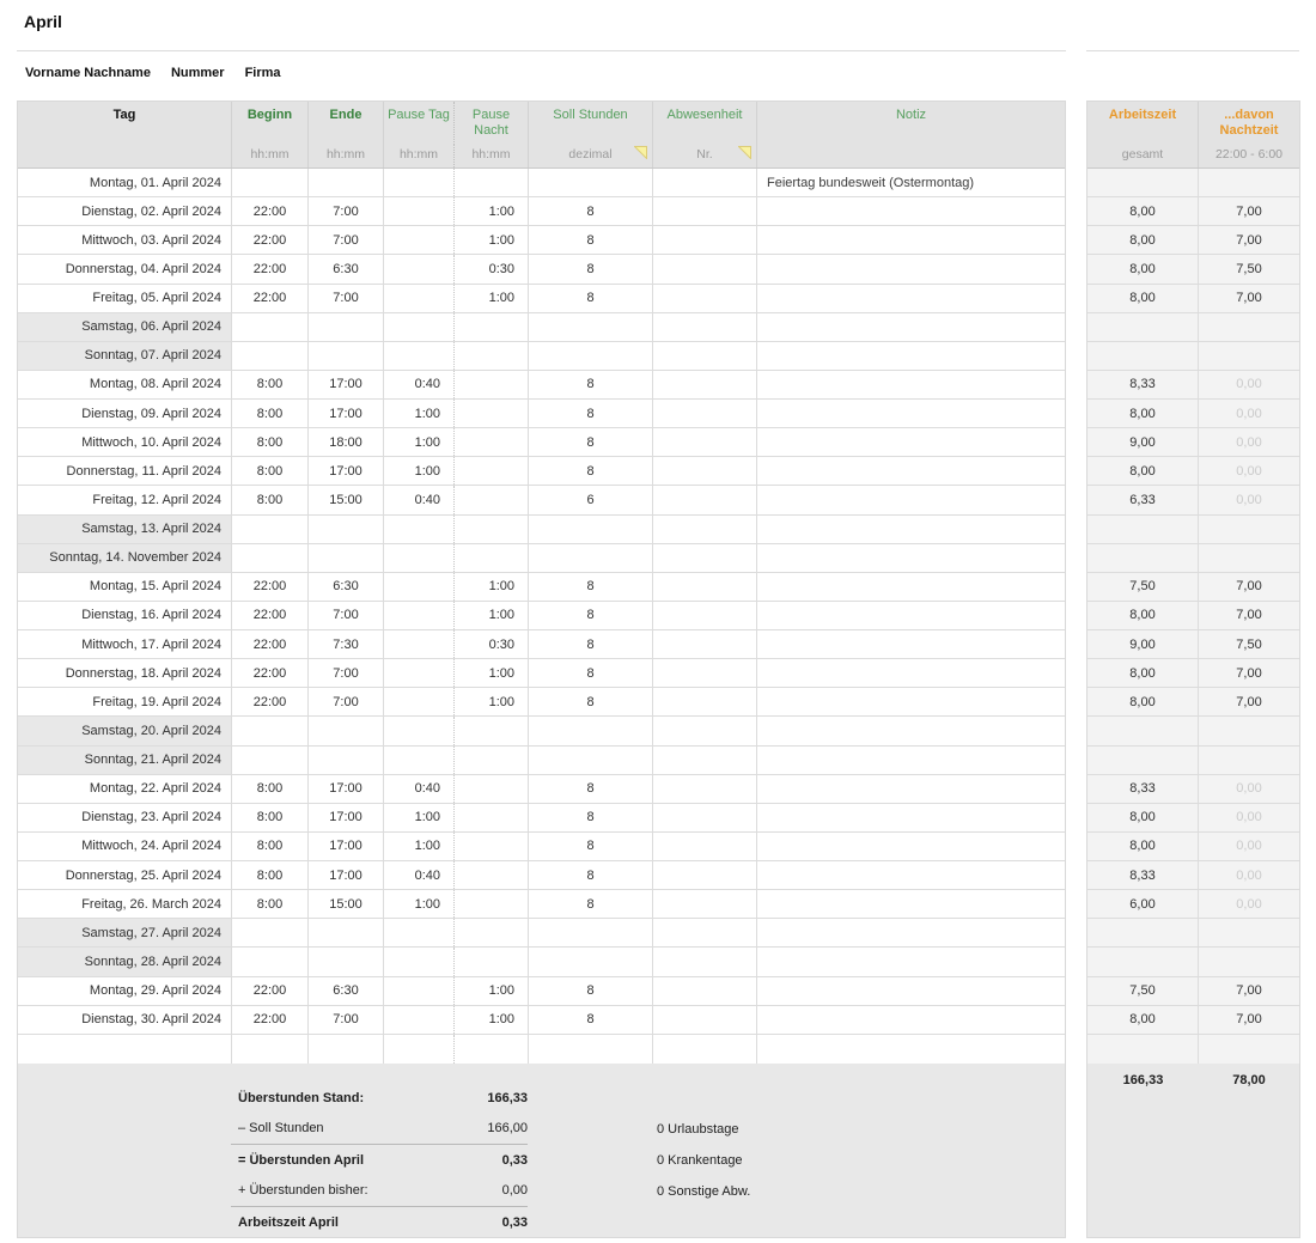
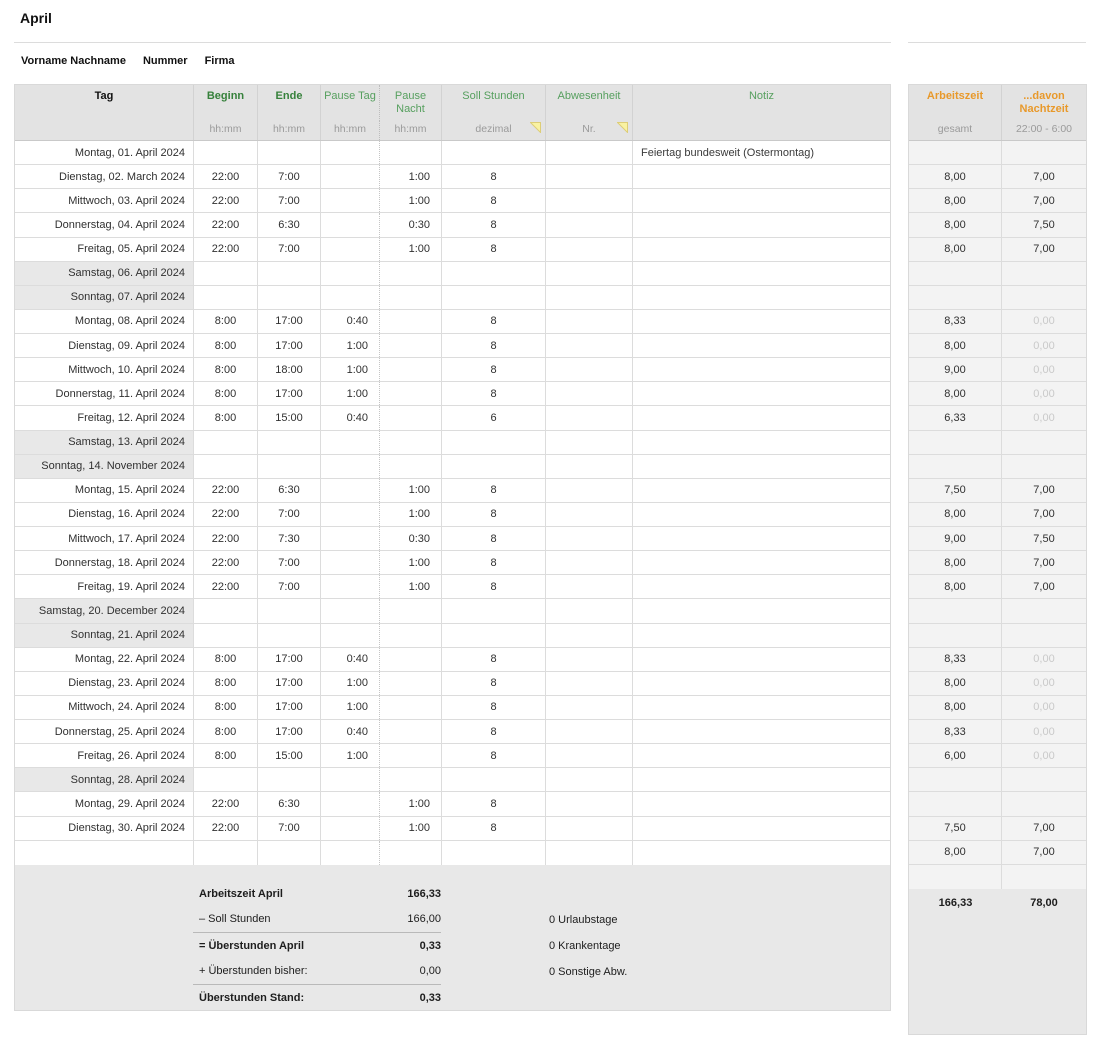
  April
  Vorname Nachname
  Nummer
  Firma
  Tag
  Beginn
  Ende
  Pause Tag
  Pause Nacht
  Soll Stunden
  Abwesenheit
  Notiz
  hh:mm
  hh:mm
  hh:mm
  hh:mm
  dezimal
  Nr.
  Montag, 01. April 2024
  Feiertag bundesweit (Ostermontag)
- Dienstag, 02. April 2024
+ Dienstag, 02. March 2024
  22:00
  7:00
  1:00
  8
  Mittwoch, 03. April 2024
  22:00
  7:00
  1:00
  8
  Donnerstag, 04. April 2024
  22:00
  6:30
  0:30
  8
  Freitag, 05. April 2024
  22:00
  7:00
  1:00
  8
  Samstag, 06. April 2024
  Sonntag, 07. April 2024
  Montag, 08. April 2024
  8:00
  17:00
  0:40
  8
  Dienstag, 09. April 2024
  8:00
  17:00
  1:00
  8
  Mittwoch, 10. April 2024
  8:00
  18:00
  1:00
  8
  Donnerstag, 11. April 2024
  8:00
  17:00
  1:00
  8
  Freitag, 12. April 2024
  8:00
  15:00
  0:40
  6
  Samstag, 13. April 2024
  Sonntag, 14. November 2024
  Montag, 15. April 2024
  22:00
  6:30
  1:00
  8
  Dienstag, 16. April 2024
  22:00
  7:00
  1:00
  8
  Mittwoch, 17. April 2024
  22:00
  7:30
  0:30
  8
  Donnerstag, 18. April 2024
  22:00
  7:00
  1:00
  8
  Freitag, 19. April 2024
  22:00
  7:00
  1:00
  8
- Samstag, 20. April 2024
+ Samstag, 20. December 2024
  Sonntag, 21. April 2024
  Montag, 22. April 2024
  8:00
  17:00
  0:40
  8
  Dienstag, 23. April 2024
  8:00
  17:00
  1:00
  8
  Mittwoch, 24. April 2024
  8:00
  17:00
  1:00
  8
  Donnerstag, 25. April 2024
  8:00
  17:00
  0:40
  8
- Freitag, 26. March 2024
+ Freitag, 26. April 2024
  8:00
  15:00
  1:00
  8
- Samstag, 27. April 2024
  Sonntag, 28. April 2024
  Montag, 29. April 2024
  22:00
  6:30
  1:00
  8
  Dienstag, 30. April 2024
  22:00
  7:00
  1:00
  8
- Überstunden Stand:
+ Arbeitszeit April
  166,33
  – Soll Stunden
  166,00
  0 Urlaubstage
  = Überstunden April
  0,33
  0 Krankentage
  + Überstunden bisher:
  0,00
  0 Sonstige Abw.
- Arbeitszeit April
+ Überstunden Stand:
  0,33
  Arbeitszeit
  ...davon Nachtzeit
  gesamt
  22:00 - 6:00
  8,00
  7,00
  8,00
  7,00
  8,00
  7,50
  8,00
  7,00
  8,33
  0,00
  8,00
  0,00
  9,00
  0,00
  8,00
  0,00
  6,33
  0,00
  7,50
  7,00
  8,00
  7,00
  9,00
  7,50
  8,00
  7,00
  8,00
  7,00
  8,33
  0,00
  8,00
  0,00
  8,00
  0,00
  8,33
  0,00
  6,00
  0,00
  7,50
  7,00
  8,00
  7,00
  166,33
  78,00
